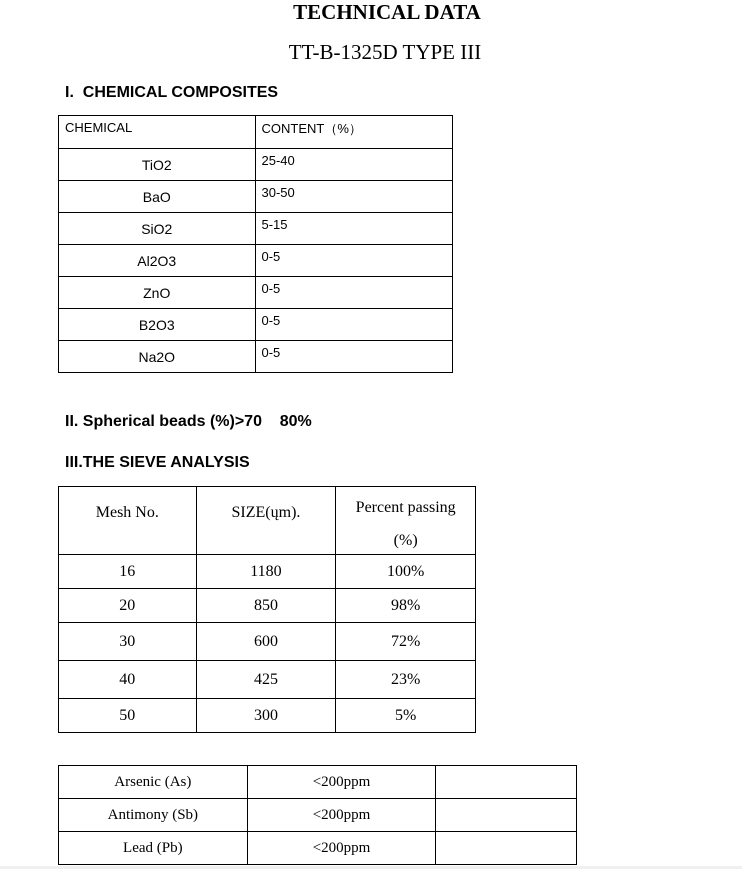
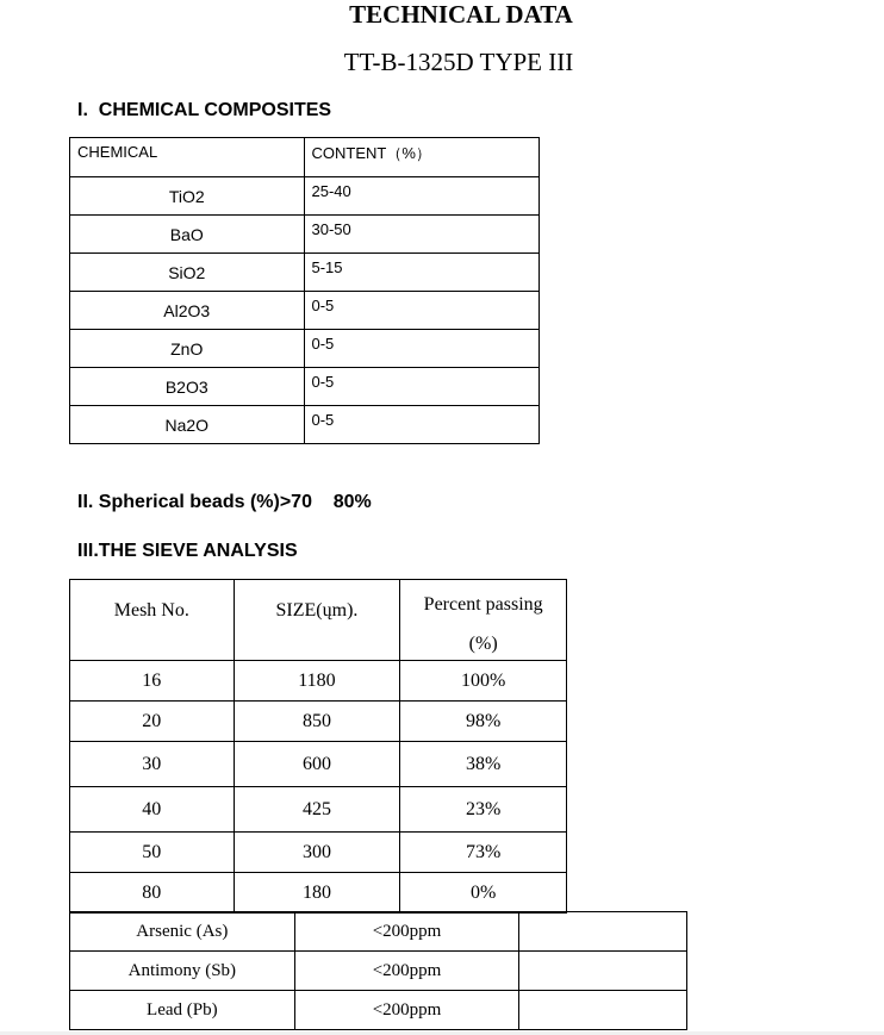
  TECHNICAL DATA
  TT-B-1325D TYPE III
  I. CHEMICAL COMPOSITES
  CHEMICAL	CONTENT（%）
  TiO2	25-40
  BaO	30-50
  SiO2	5-15
  Al2O3	0-5
  ZnO	0-5
  B2O3	0-5
  Na2O	0-5
  II. Spherical beads (%)>70 80%
  III.THE SIEVE ANALYSIS
  Mesh No.	SIZE(ųm).	Percent passing(%)
  16	1180	100%
  20	850	98%
- 30	600	72%
+ 30	600	38%
  40	425	23%
- 50	300	5%
+ 50	300	73%
+ 80	180	0%
  Arsenic (As)	<200ppm
  Antimony (Sb)	<200ppm
  Lead (Pb)	<200ppm
